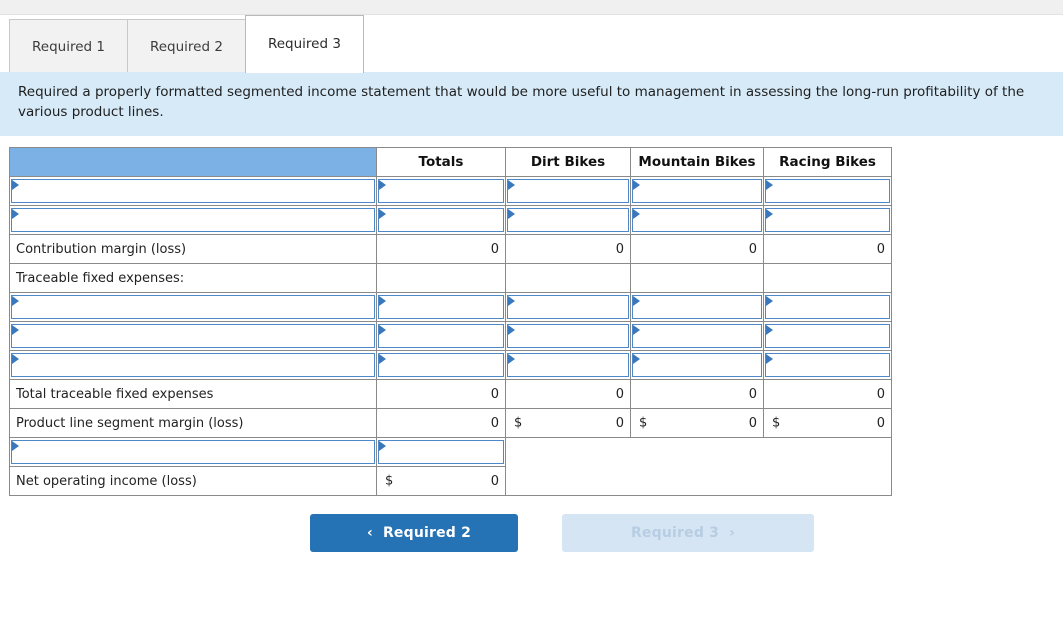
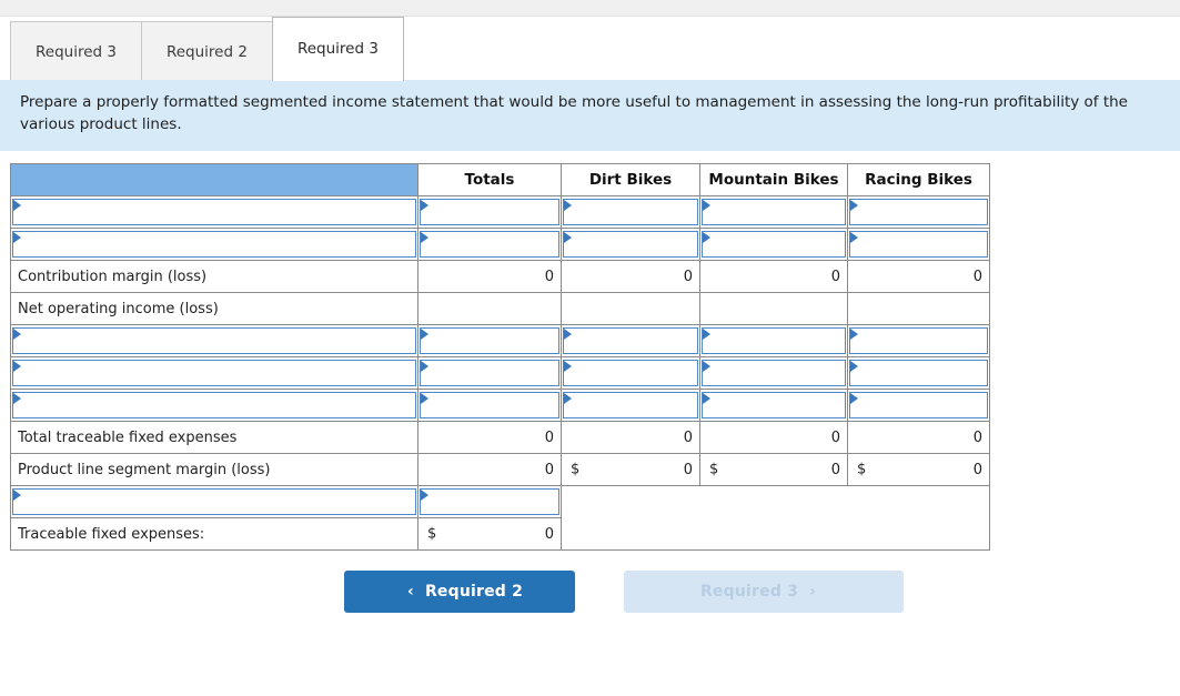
- Required 1 Required 2 Required 3
+ Required 3 Required 2 Required 3
- Required a properly formatted segmented income statement that would be more useful to management in assessing the long-run profitability of the various product lines.
+ Prepare a properly formatted segmented income statement that would be more useful to management in assessing the long-run profitability of the various product lines.
  	Totals	Dirt Bikes	Mountain Bikes	Racing Bikes
  Contribution margin (loss)	0	0	0	0
- Traceable fixed expenses:
+ Net operating income (loss)
  Total traceable fixed expenses	0	0	0	0
  Product line segment margin (loss)	0	$ 0	$ 0	$ 0
- Net operating income (loss)	$ 0
+ Traceable fixed expenses:	$ 0
  ‹ Required 2 Required 3 ›
